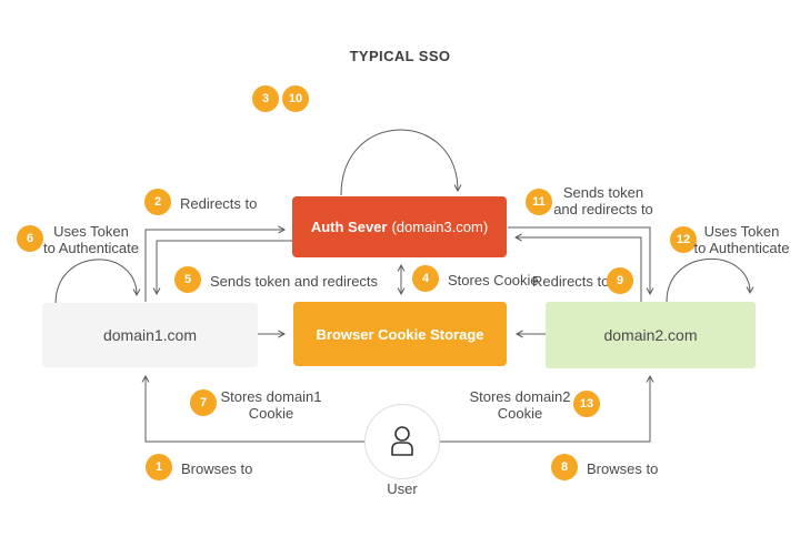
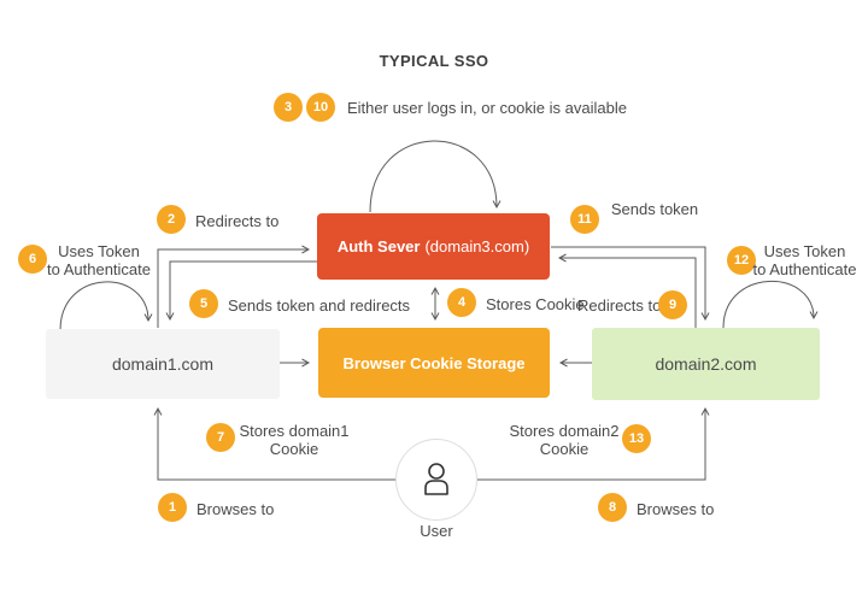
  TYPICAL SSO
  Auth Sever (domain3.com)
  Browser Cookie Storage
  domain1.com
  domain2.com
  User
  3
  10
+ Either user logs in, or cookie is available
  2
  Redirects to
  11
  Sends token
- and redirects to
  6
  Uses Token
  to Authenticate
  12
  Uses Token
  to Authenticate
  5
  Sends token and redirects
  4
  Stores Cookie
  Redirects to
  9
  7
  Stores domain1
  Cookie
  Stores domain2
  Cookie
  13
  1
  Browses to
  8
  Browses to
